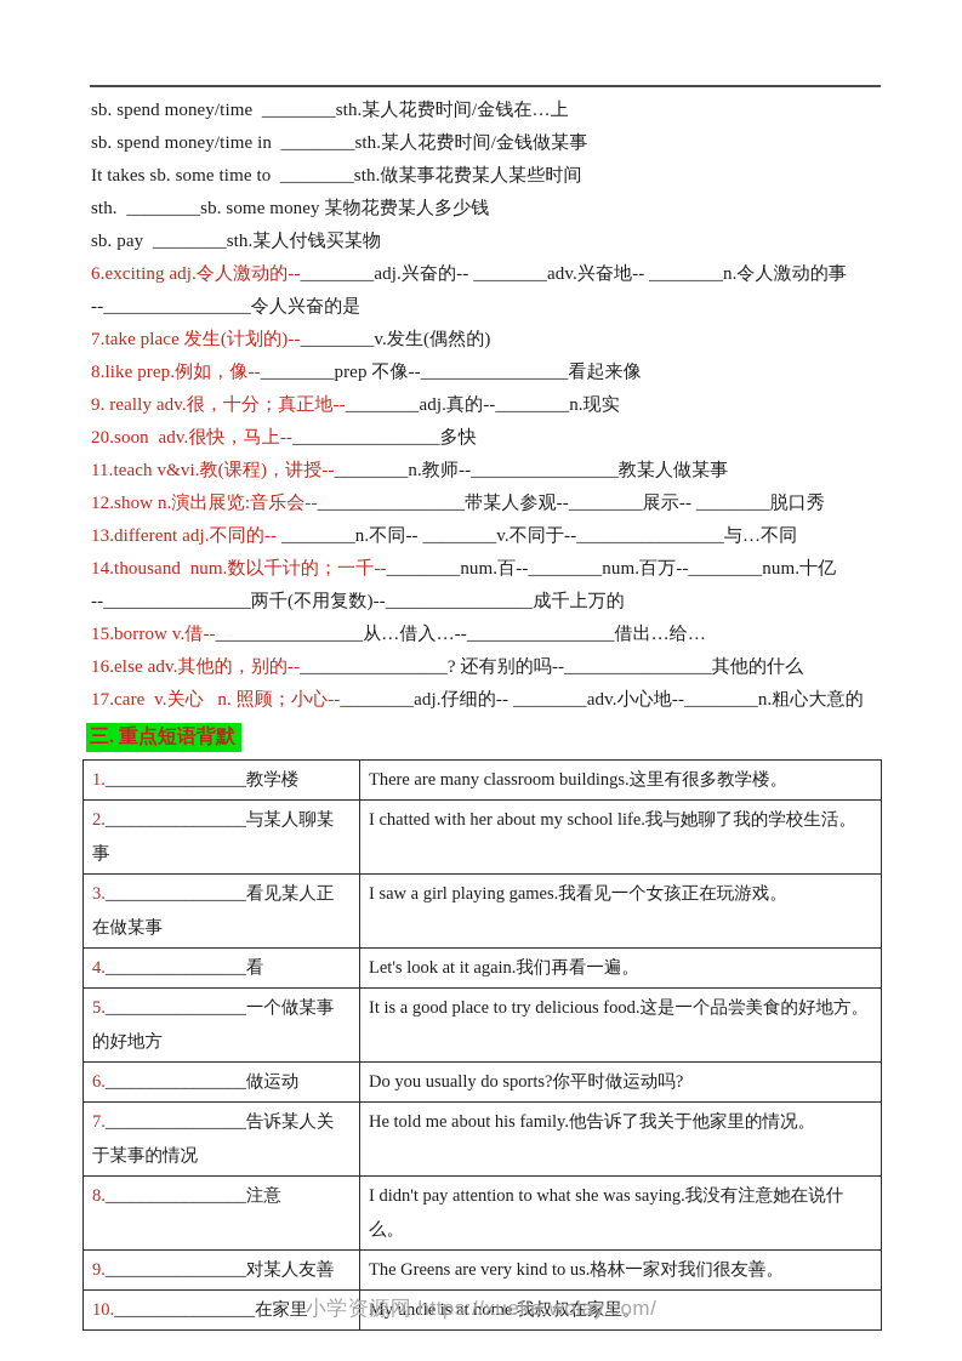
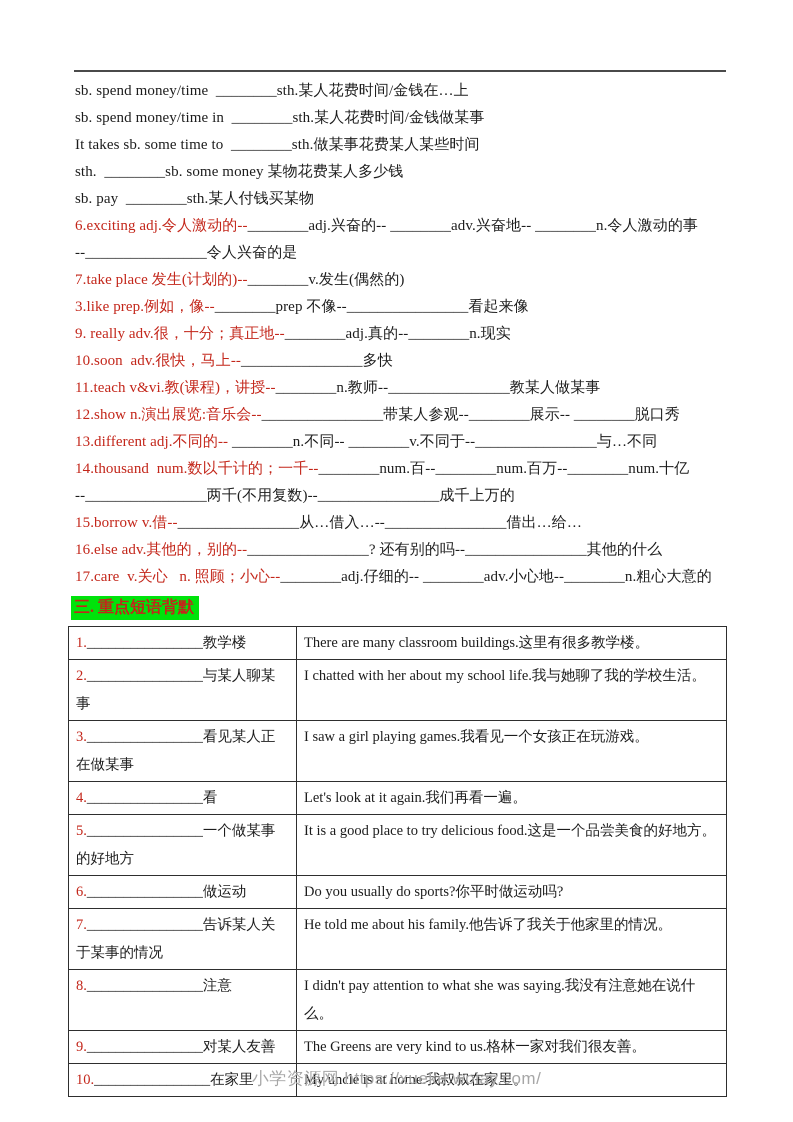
  sb. spend money/time ________sth.某人花费时间/金钱在…上
  sb. spend money/time in ________sth.某人花费时间/金钱做某事
  It takes sb. some time to ________sth.做某事花费某人某些时间
  sth. ________sb. some money 某物花费某人多少钱
  sb. pay ________sth.某人付钱买某物
  6.exciting adj.令人激动的--________adj.兴奋的-- ________adv.兴奋地-- ________n.令人激动的事
  --________________令人兴奋的是
  7.take place 发生(计划的)--________v.发生(偶然的)
- 8.like prep.例如，像--________prep 不像--________________看起来像
+ 3.like prep.例如，像--________prep 不像--________________看起来像
  9. really adv.很，十分；真正地--________adj.真的--________n.现实
- 20.soon adv.很快，马上--________________多快
+ 10.soon adv.很快，马上--________________多快
  11.teach v&vi.教(课程)，讲授--________n.教师--________________教某人做某事
  12.show n.演出展览:音乐会--________________带某人参观--________展示-- ________脱口秀
  13.different adj.不同的-- ________n.不同-- ________v.不同于--________________与…不同
  14.thousand num.数以千计的；一千--________num.百--________num.百万--________num.十亿
  --________________两千(不用复数)--________________成千上万的
  15.borrow v.借--________________从…借入…--________________借出…给…
  16.else adv.其他的，别的--________________? 还有别的吗--________________其他的什么
  17.care v.关心 n. 照顾；小心--________adj.仔细的-- ________adv.小心地--________n.粗心大意的
  三. 重点短语背默
  1.________________教学楼	There are many classroom buildings.这里有很多教学楼。
  2.________________与某人聊某事	I chatted with her about my school life.我与她聊了我的学校生活。
  3.________________看见某人正在做某事	I saw a girl playing games.我看见一个女孩正在玩游戏。
  4.________________看	Let's look at it again.我们再看一遍。
  5.________________一个做某事的好地方	It is a good place to try delicious food.这是一个品尝美食的好地方。
  6.________________做运动	Do you usually do sports?你平时做运动吗?
  7.________________告诉某人关于某事的情况	He told me about his family.他告诉了我关于他家里的情况。
  8.________________注意	I didn't pay attention to what she was saying.我没有注意她在说什么。
  9.________________对某人友善	The Greens are very kind to us.格林一家对我们很友善。
  10.________________在家里	My uncle is at home.我叔叔在家里。
  小学资源网 https://xueke.woiay.com/
